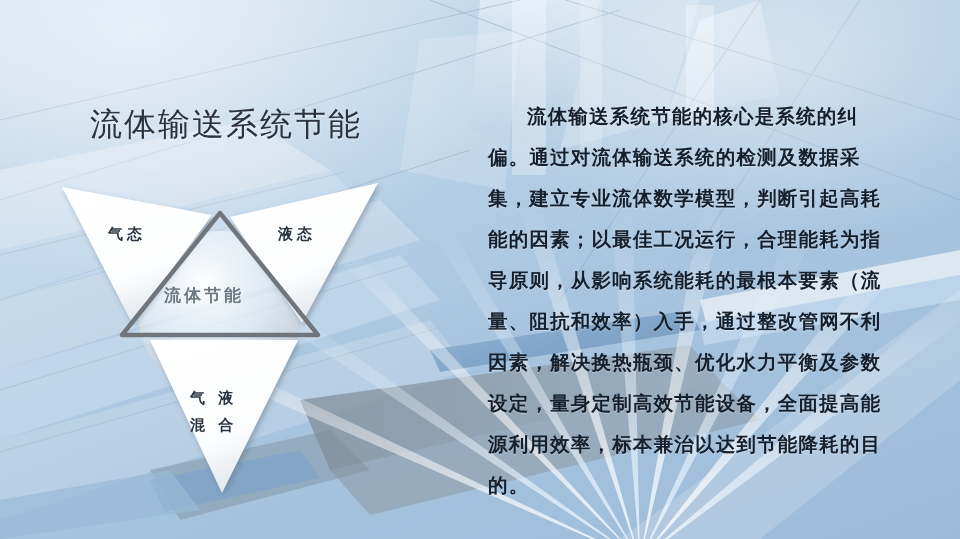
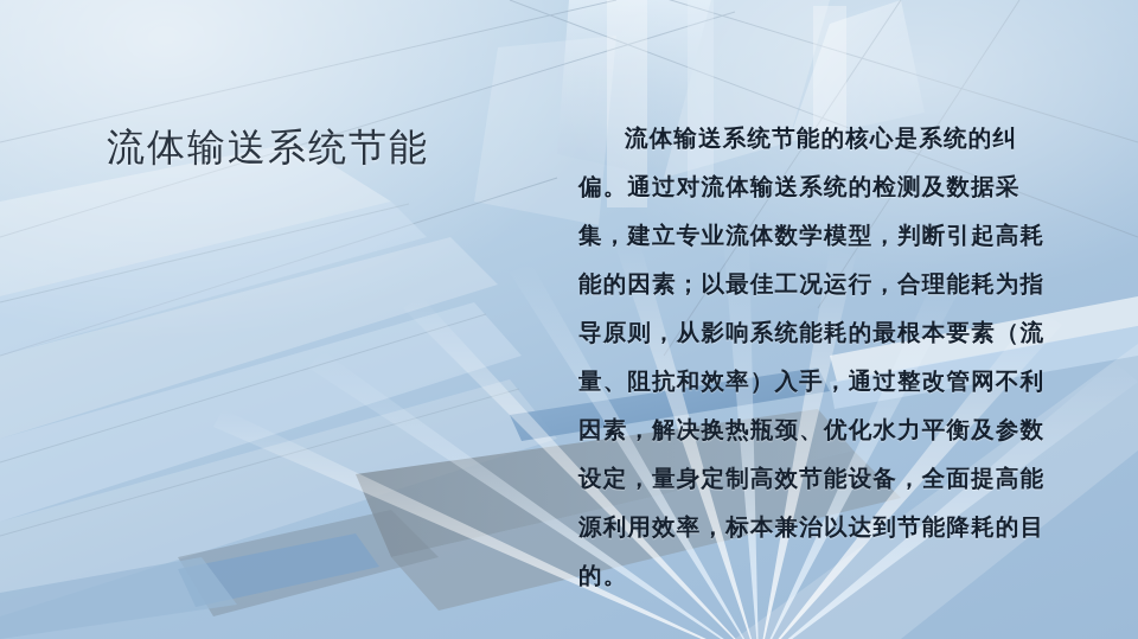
  流体输送系统节能
- 气态
- 液态
- 气 液
- 混 合
- 流体节能
  流体输送系统节能的核心是系统的纠偏。通过对流体输送系统的检测及数据采集，建立专业流体数学模型，判断引起高耗能的因素；以最佳工况运行，合理能耗为指导原则，从影响系统能耗的最根本要素（流量、阻抗和效率）入手，通过整改管网不利因素，解决换热瓶颈、优化水力平衡及参数设定，量身定制高效节能设备，全面提高能源利用效率，标本兼治以达到节能降耗的目的。
